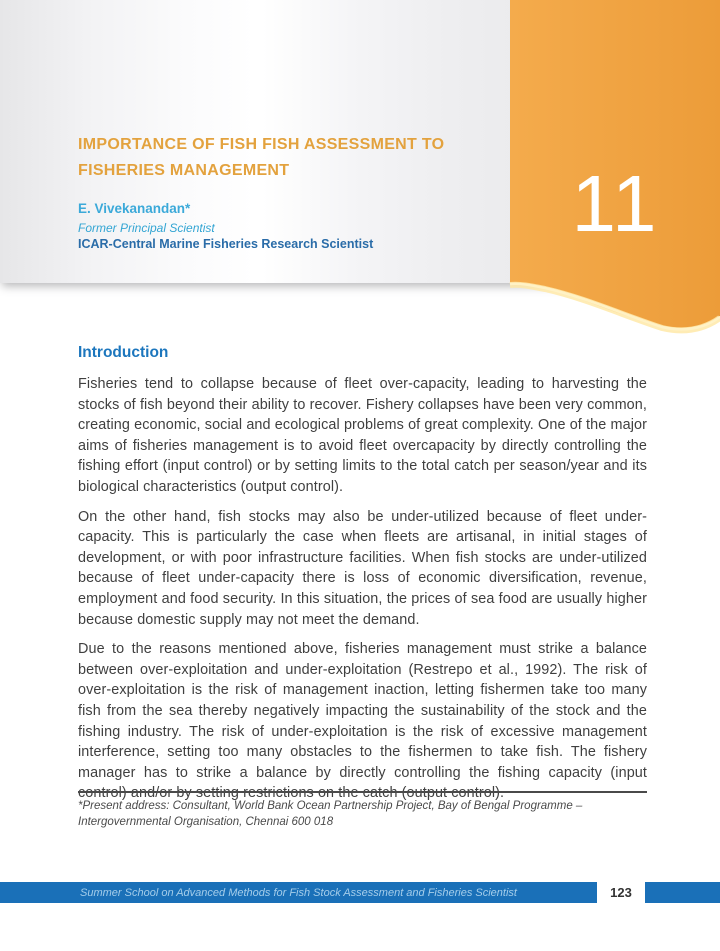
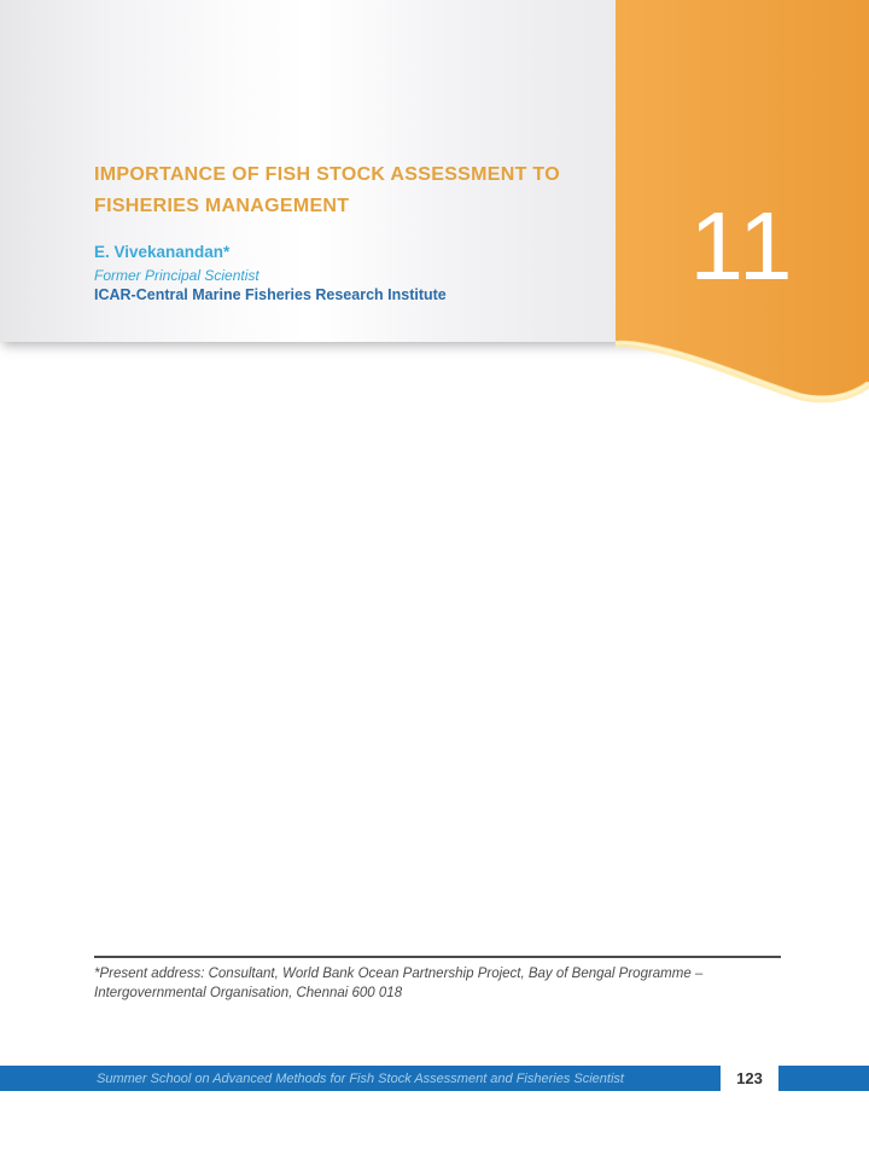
  11
- IMPORTANCE OF FISH FISH ASSESSMENT TO FISHERIES MANAGEMENT
+ IMPORTANCE OF FISH STOCK ASSESSMENT TO FISHERIES MANAGEMENT
  E. Vivekanandan*
  Former Principal Scientist
- ICAR-Central Marine Fisheries Research Scientist
+ ICAR-Central Marine Fisheries Research Institute
- Introduction
- Fisheries tend to collapse because of fleet over-capacity, leading to harvesting the stocks of fish beyond their ability to recover. Fishery collapses have been very common, creating economic, social and ecological problems of great complexity. One of the major aims of fisheries management is to avoid fleet overcapacity by directly controlling the fishing effort (input control) or by setting limits to the total catch per season/year and its biological characteristics (output control).
- On the other hand, fish stocks may also be under-utilized because of fleet under-capacity. This is particularly the case when fleets are artisanal, in initial stages of development, or with poor infrastructure facilities. When fish stocks are under-utilized because of fleet under-capacity there is loss of economic diversification, revenue, employment and food security. In this situation, the prices of sea food are usually higher because domestic supply may not meet the demand.
- Due to the reasons mentioned above, fisheries management must strike a balance between over-exploitation and under-exploitation (Restrepo et al., 1992). The risk of over-exploitation is the risk of management inaction, letting fishermen take too many fish from the sea thereby negatively impacting the sustainability of the stock and the fishing industry. The risk of under-exploitation is the risk of excessive management interference, setting too many obstacles to the fishermen to take fish. The fishery manager has to strike a balance by directly controlling the fishing capacity (input control) and/or by setting restrictions on the catch (output control).
  *Present address: Consultant, World Bank Ocean Partnership Project, Bay of Bengal Programme – Intergovernmental Organisation, Chennai 600 018
  Summer School on Advanced Methods for Fish Stock Assessment and Fisheries Scientist
  123
